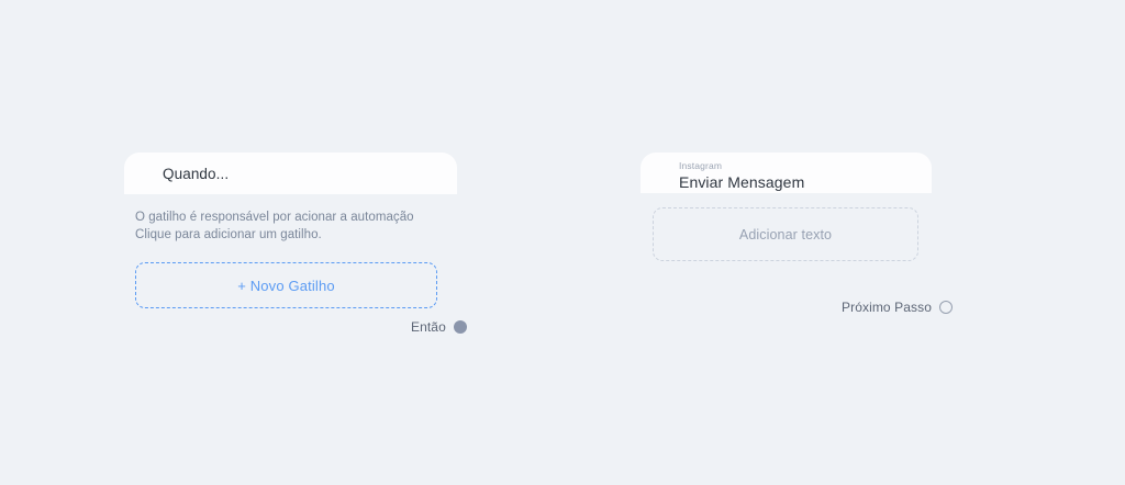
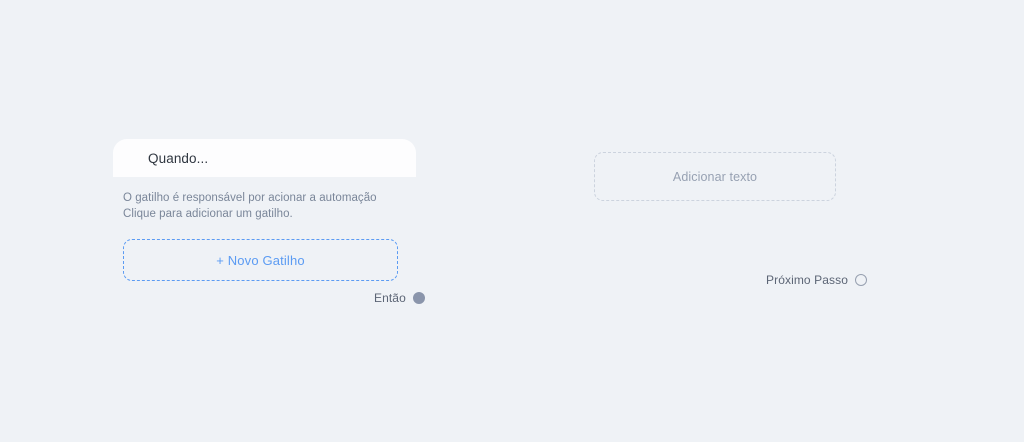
  Quando...
  O gatilho é responsável por acionar a automação
  Clique para adicionar um gatilho.
  + Novo Gatilho
  Então
- Instagram
- Enviar Mensagem
  Adicionar texto
  Próximo Passo
